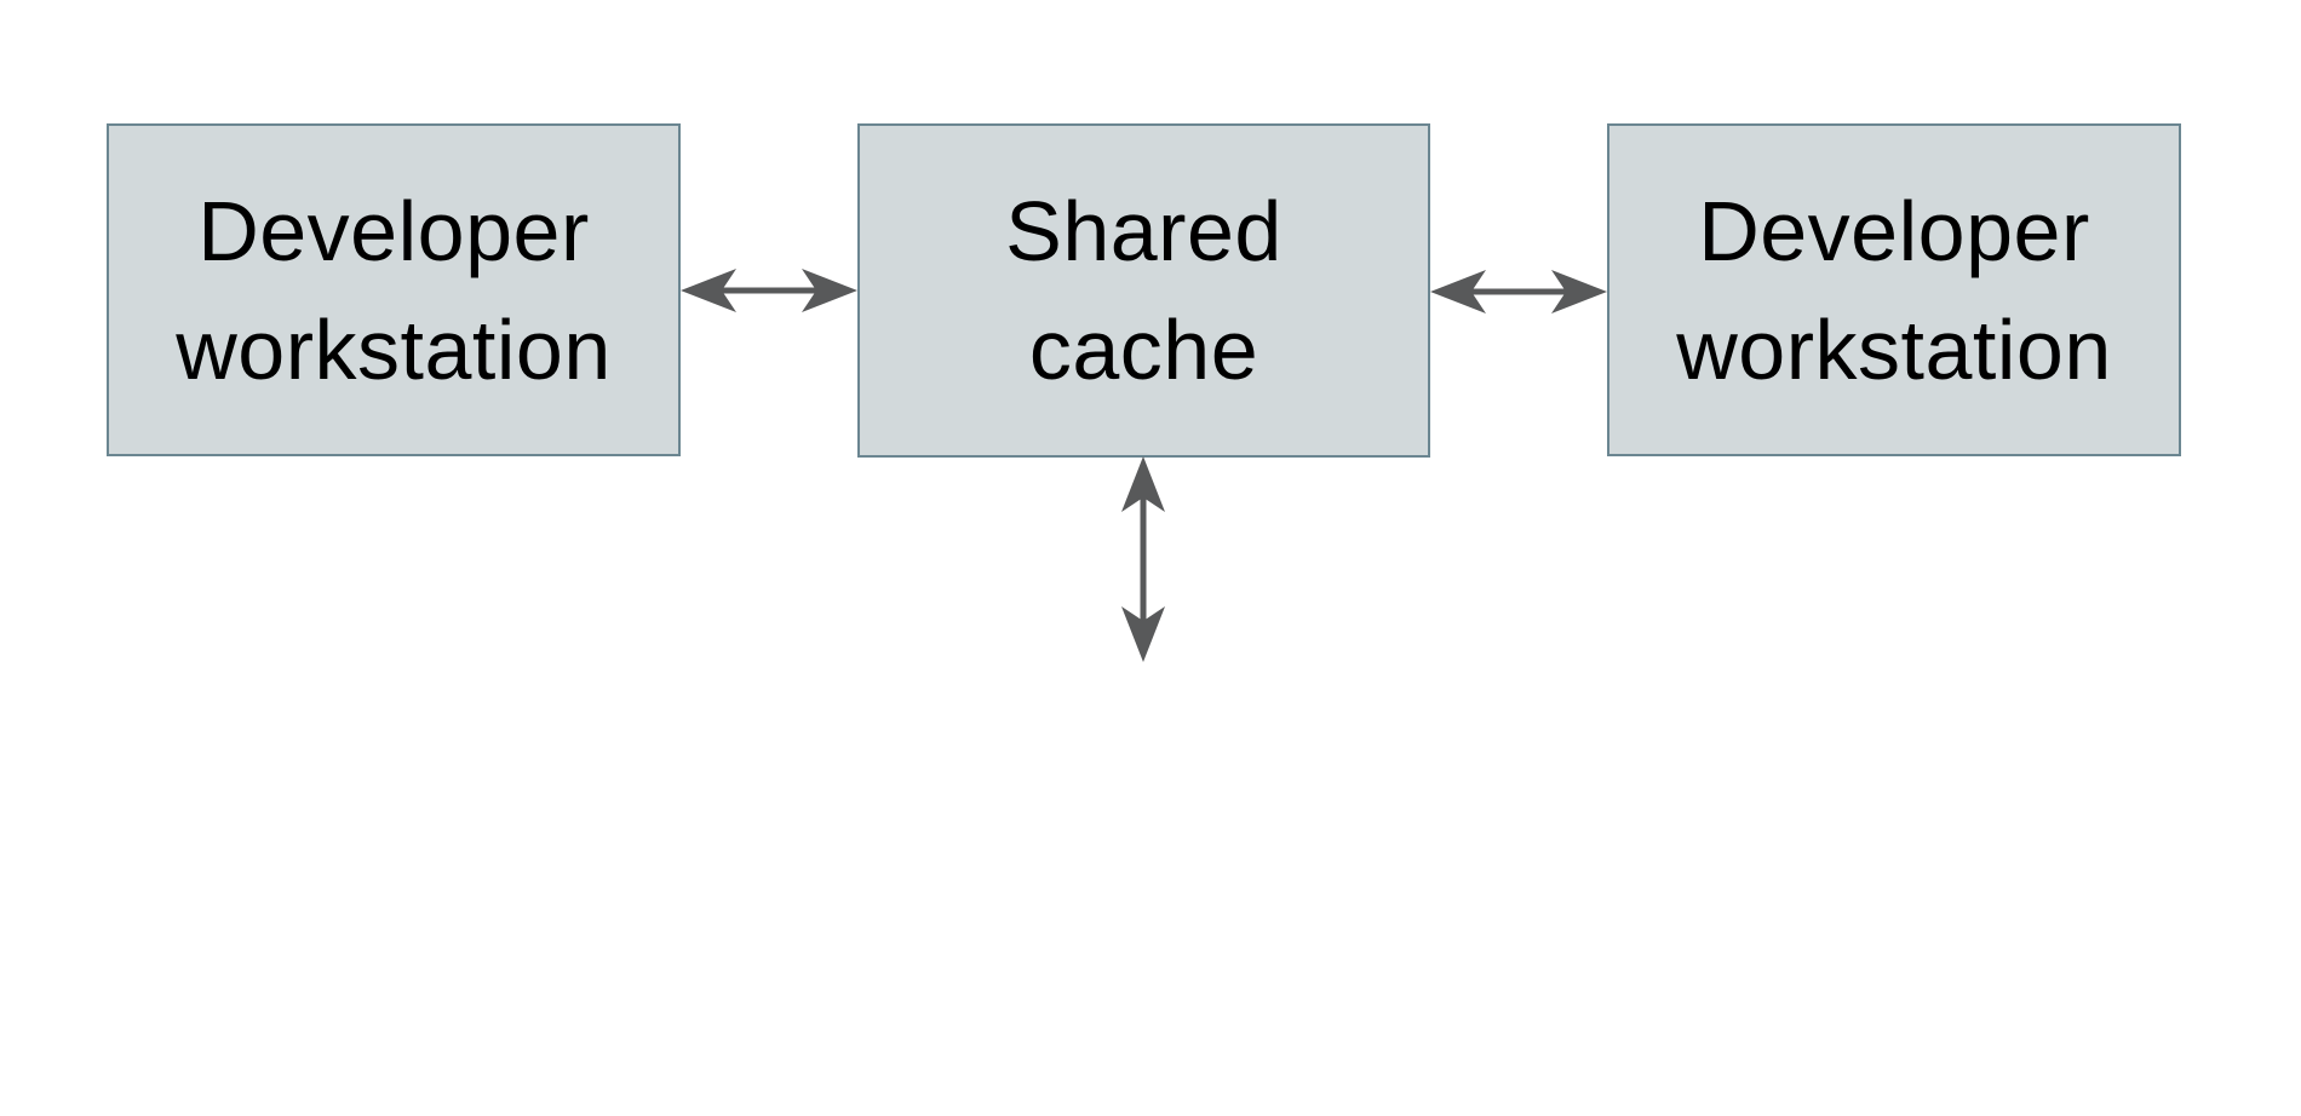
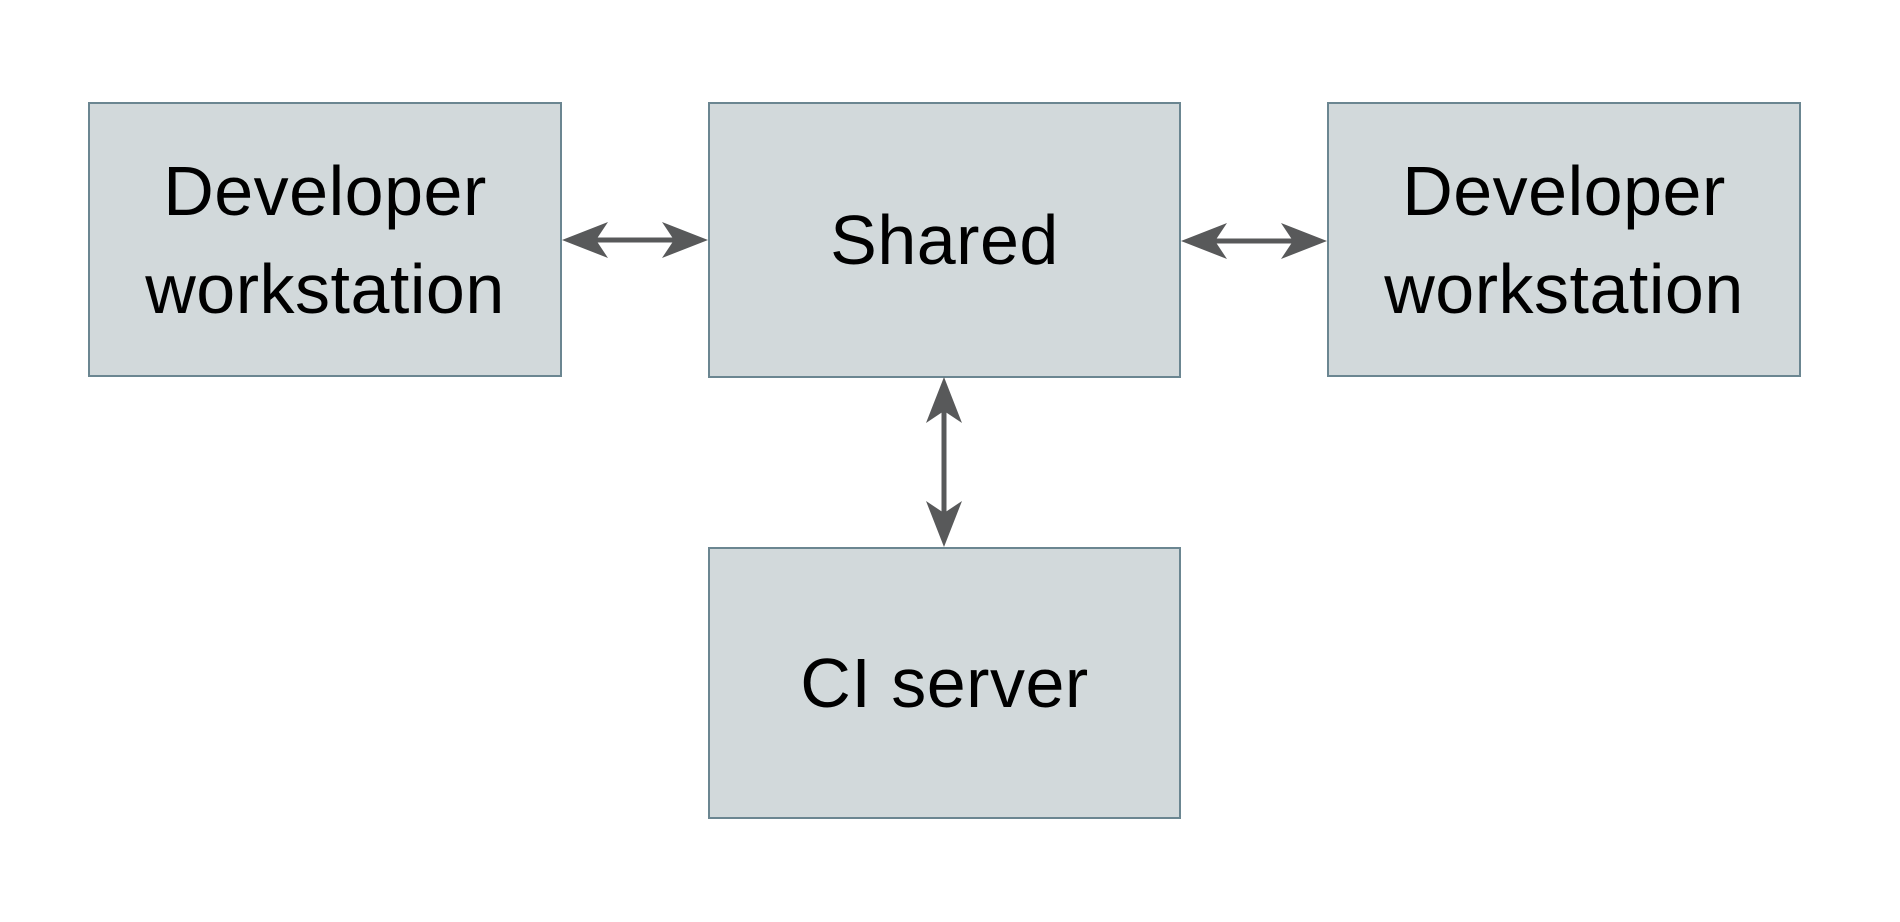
  Developer
  workstation
  Shared
- cache
  Developer
  workstation
+ CI server
